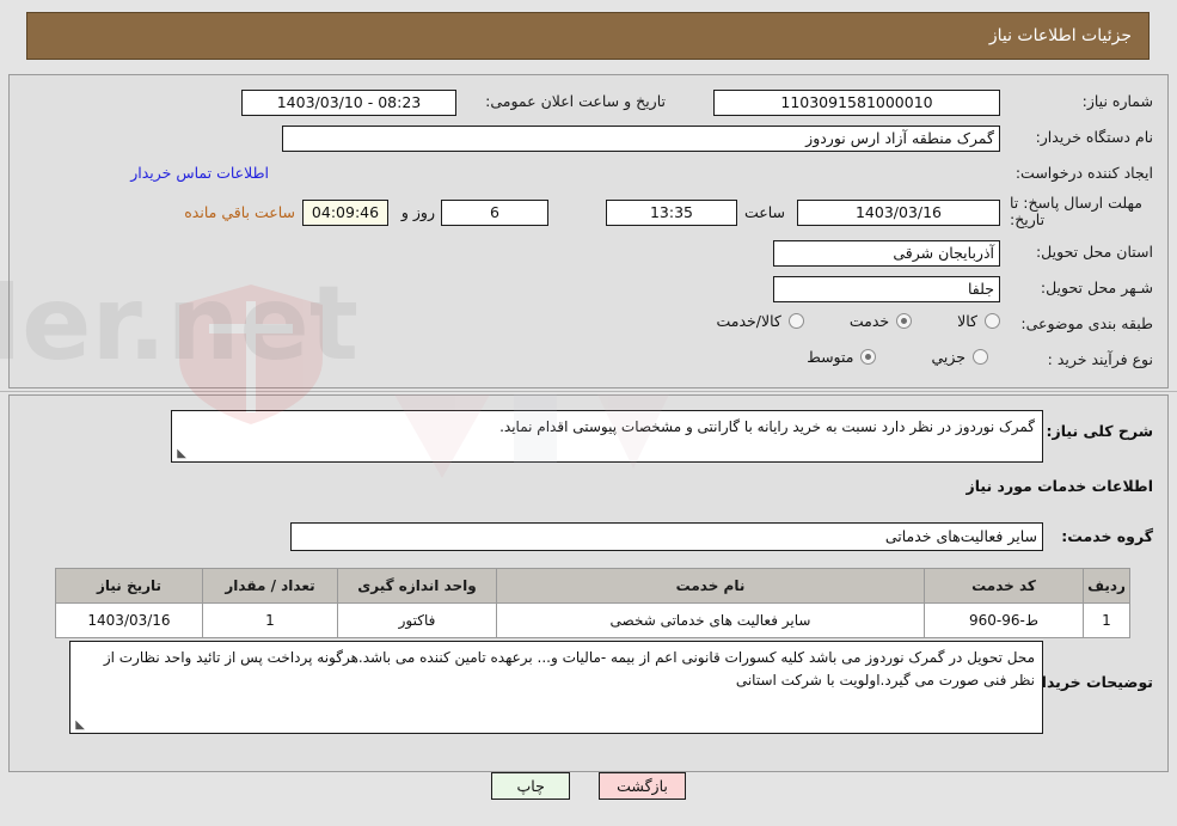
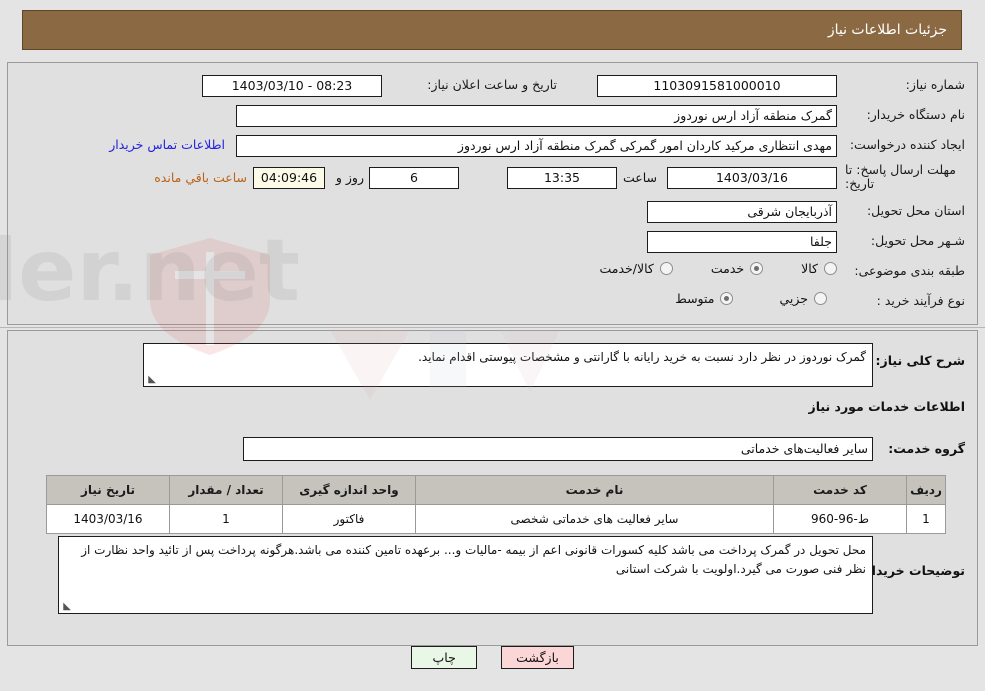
  جزئیات اطلاعات نیاز
  شماره نیاز:
  1103091581000010
- تاریخ و ساعت اعلان عمومی:
+ تاریخ و ساعت اعلان نیاز:
  08:23 - 1403/03/10
  نام دستگاه خریدار:
  گمرک منطقه آزاد ارس نوردوز
  ایجاد کننده درخواست:
+ مهدی انتظاری مرکید کاردان امور گمرکی گمرک منطقه آزاد ارس نوردوز
  اطلاعات تماس خریدار
  مهلت ارسال پاسخ: تا تاریخ:
  1403/03/16
  ساعت
  13:35
  6
  روز و
  04:09:46
  ساعت باقي مانده
  استان محل تحویل:
  آذربایجان شرقی
  شـهر محل تحویل:
  جلفا
  طبقه بندی موضوعی:
  کالا
  خدمت
  کالا/خدمت
  نوع فرآیند خرید :
  جزیي
  متوسط
  شرح کلی نیاز:
  گمرک نوردوز در نظر دارد نسبت به خرید رایانه با گارانتی و مشخصات پیوستی اقدام نماید.
  ◣
  اطلاعات خدمات مورد نیاز
  گروه خدمت:
  سایر فعالیت‌های خدماتی
  توضیحات خریدا
- محل تحویل در گمرک نوردوز می باشد کلیه کسورات قانونی اعم از بیمه -مالیات و... برعهده تامین کننده می باشد.هرگونه پرداخت پس از تائید واحد نظارت از نظر فنی صورت می گیرد.اولویت با شرکت استانی
+ محل تحویل در گمرک پرداخت می باشد کلیه کسورات قانونی اعم از بیمه -مالیات و... برعهده تامین کننده می باشد.هرگونه پرداخت پس از تائید واحد نظارت از نظر فنی صورت می گیرد.اولویت با شرکت استانی
  ◣
  ردیف	کد خدمت	نام خدمت	واحد اندازه گیری	تعداد / مقدار	تاریخ نیاز
  1	ط-96-960	سایر فعالیت های خدماتی شخصی	فاکتور	1	1403/03/16
  بازگشت
  چاپ
